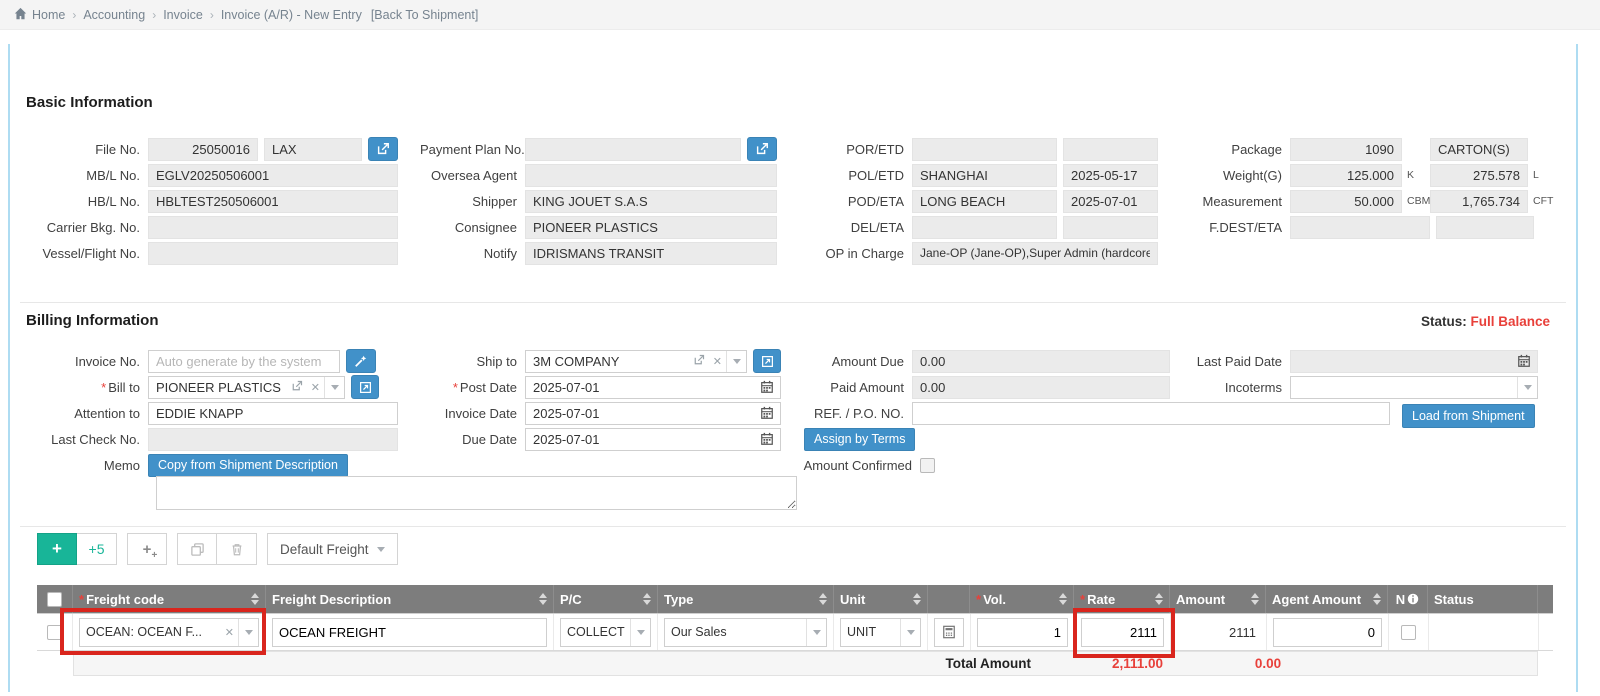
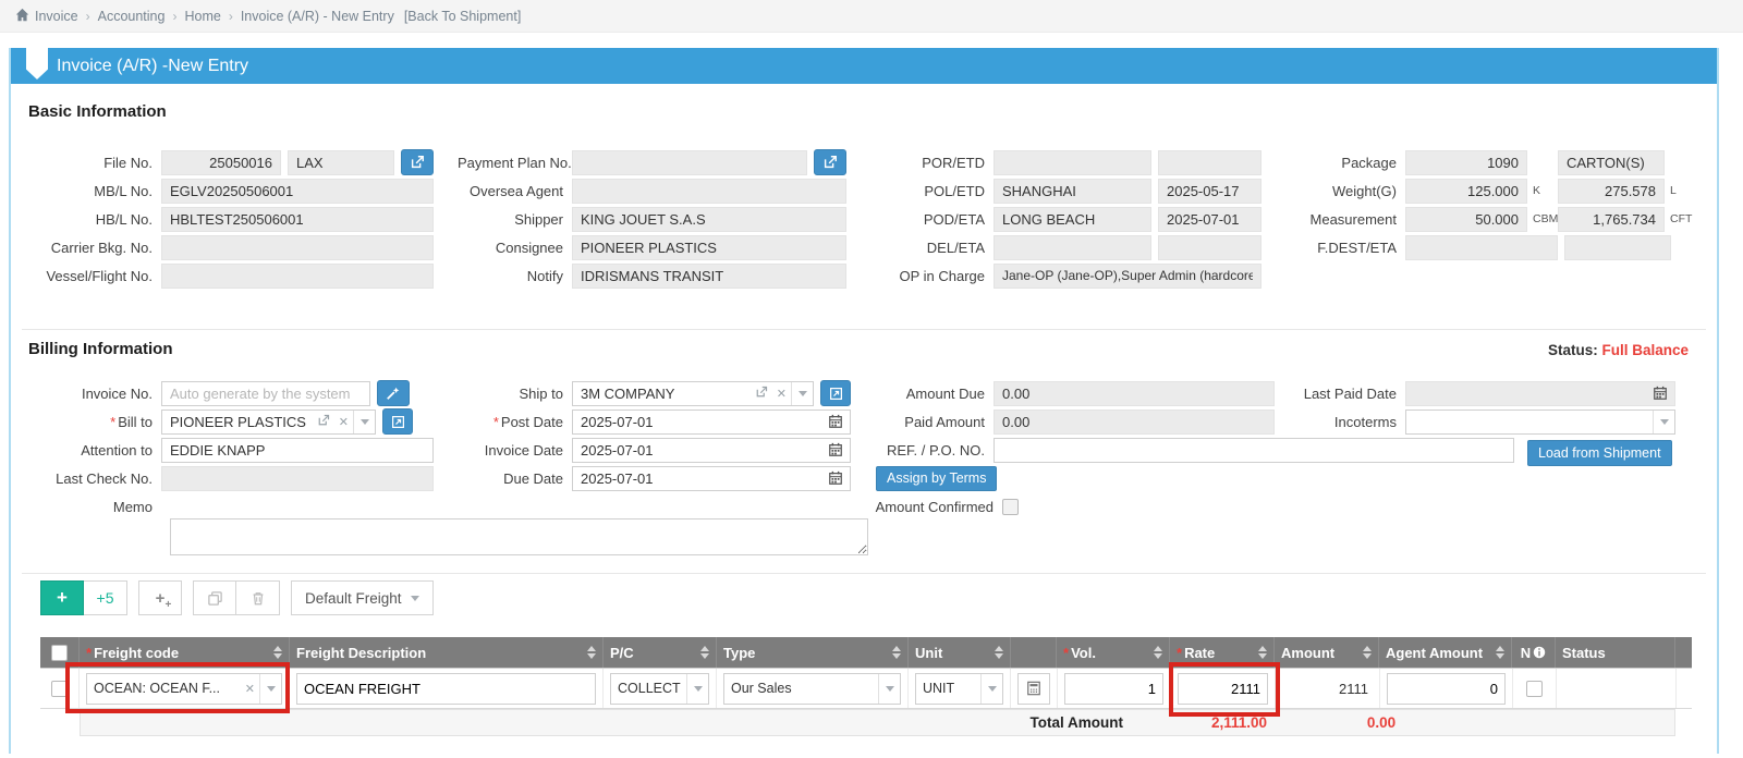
- Home
+ Invoice
  ›
  Accounting
  ›
- Invoice
+ Home
  ›
  Invoice (A/R) - New Entry
  [Back To Shipment]
+ Invoice (A/R) -New Entry
  Basic Information
  File No.
  25050016
  LAX
  MB/L No.
  EGLV20250506001
  HB/L No.
  HBLTEST250506001
  Carrier Bkg. No.
  Vessel/Flight No.
  Payment Plan No.
  Oversea Agent
  Shipper
  KING JOUET S.A.S
  Consignee
  PIONEER PLASTICS
  Notify
  IDRISMANS TRANSIT
  POR/ETD
  POL/ETD
  SHANGHAI
  2025-05-17
  POD/ETA
  LONG BEACH
  2025-07-01
  DEL/ETA
  OP in Charge
  Jane-OP (Jane-OP),Super Admin (hardcor
  Package
  1090
  CARTON(S)
  Weight(G)
  125.000
  K
  275.578
  L
  Measurement
  50.000
  CBM
  1,765.734
  CFT
  F.DEST/ETA
  Billing Information
  Status: Full Balance
  Invoice No.
  Auto generate by the system
  * Bill to
  PIONEER PLASTICS
  ✕
  Attention to
  EDDIE KNAPP
  Last Check No.
  Memo
- Copy from Shipment Description
  Ship to
  3M COMPANY
  ✕
  * Post Date
  2025-07-01
  Invoice Date
  2025-07-01
  Due Date
  2025-07-01
  Amount Due
  0.00
  Paid Amount
  0.00
  REF. / P.O. NO.
  Assign by Terms
  Amount Confirmed
  Load from Shipment
  Last Paid Date
  Incoterms
  +
  +5
  +
  +
  Default Freight
  *
  Freight code
  Freight Description
  P/C
  Type
  Unit
  *
  Vol.
  *
  Rate
  Amount
  Agent Amount
  N
  Status
  OCEAN: OCEAN F...
  ✕
  OCEAN FREIGHT
  COLLECT
  Our Sales
  UNIT
  1
  2111
  2111
  0
  Total Amount
  2,111.00
  0.00
